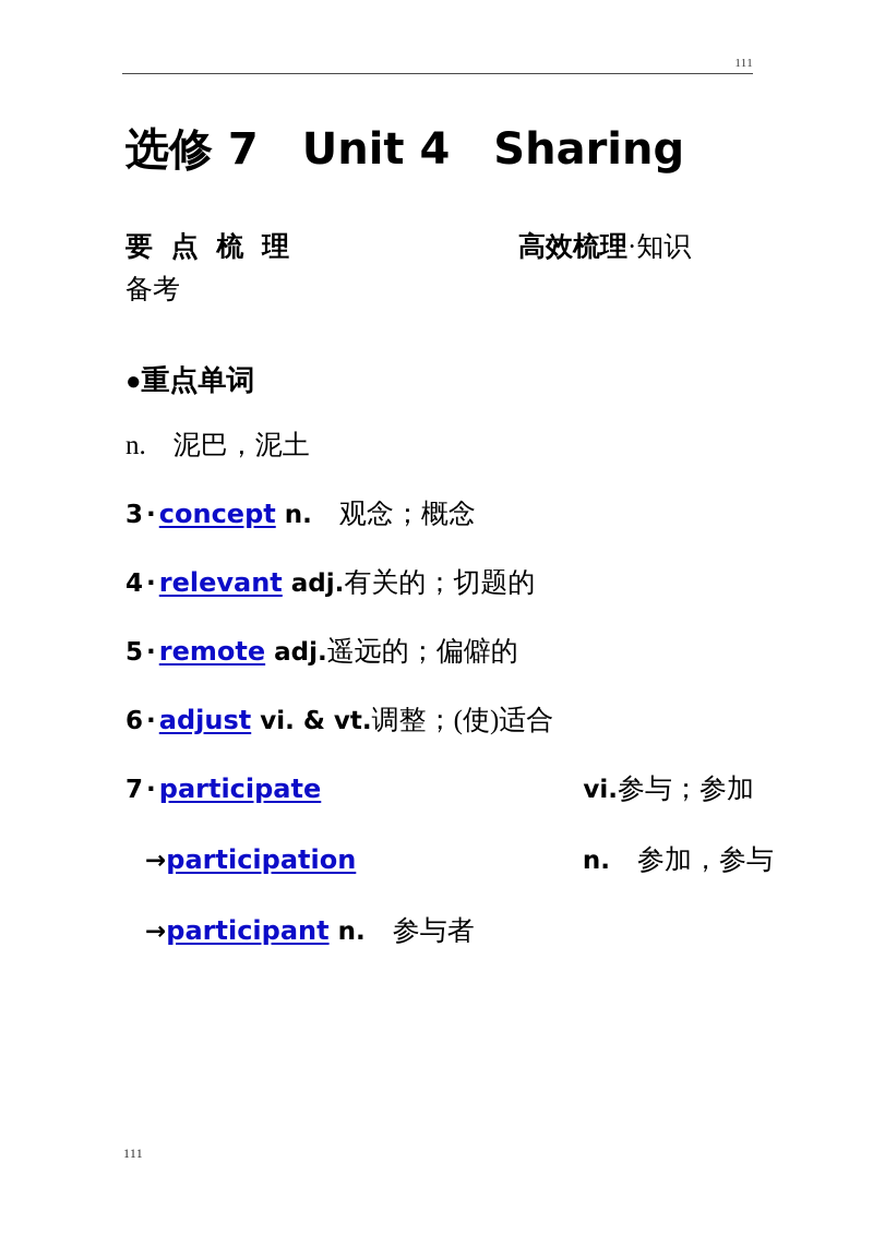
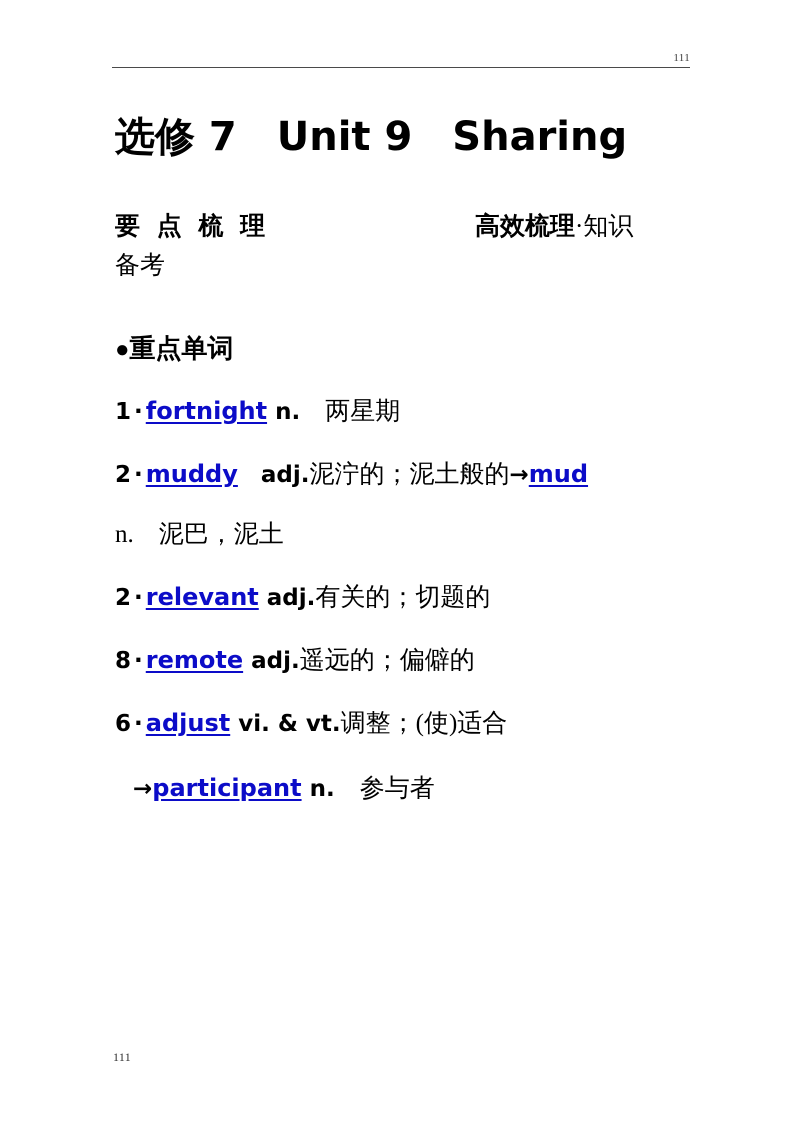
  111
- 选修 7 Unit 4 Sharing
+ 选修 7 Unit 9 Sharing
  要 点 梳 理
  高效梳理·知识
  备考
  ●重点单词
+ 1·fortnight n. 两星期
+ 2·muddy adj.泥泞的；泥土般的→mud
  n. 泥巴，泥土
- 3·concept n. 观念；概念
- 4·relevant adj.有关的；切题的
+ 2·relevant adj.有关的；切题的
- 5·remote adj.遥远的；偏僻的
+ 8·remote adj.遥远的；偏僻的
  6·adjust vi. & vt.调整；(使)适合
- 7·participate
- vi.参与；参加
- →participation
- n. 参加，参与
  →participant n. 参与者
  111
